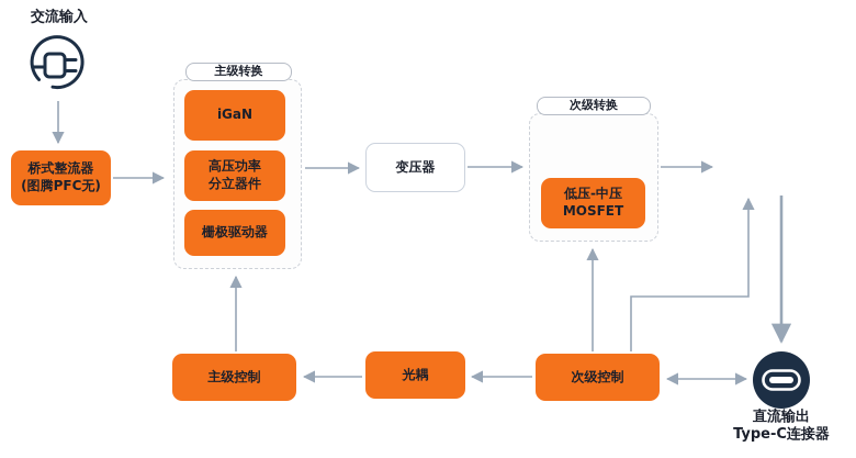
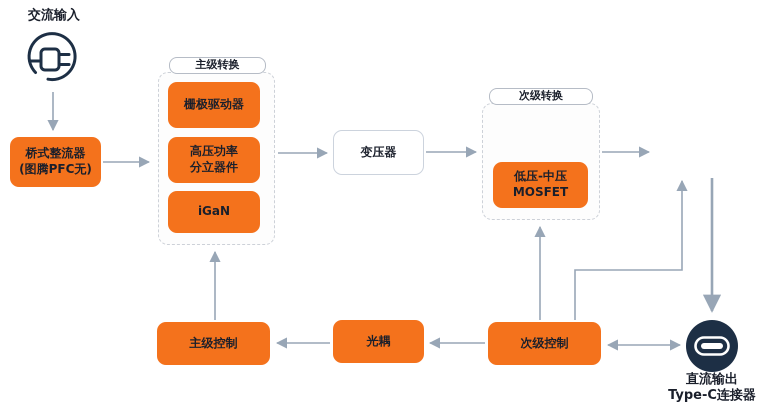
  交流输入
  桥式整流器
  (图腾PFC无)
  主级转换
- iGaN
+ 栅极驱动器
  高压功率
  分立器件
- 栅极驱动器
+ iGaN
  变压器
  次级转换
  低压-中压
  MOSFET
  主级控制
  光耦
  次级控制
  直流输出
  Type-C连接器
